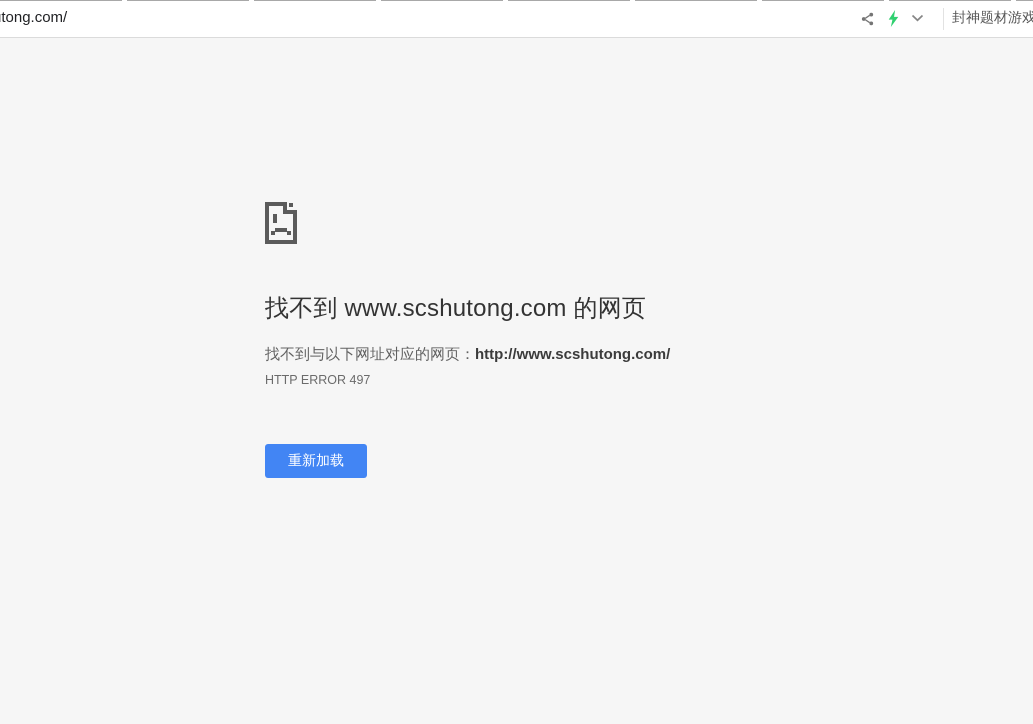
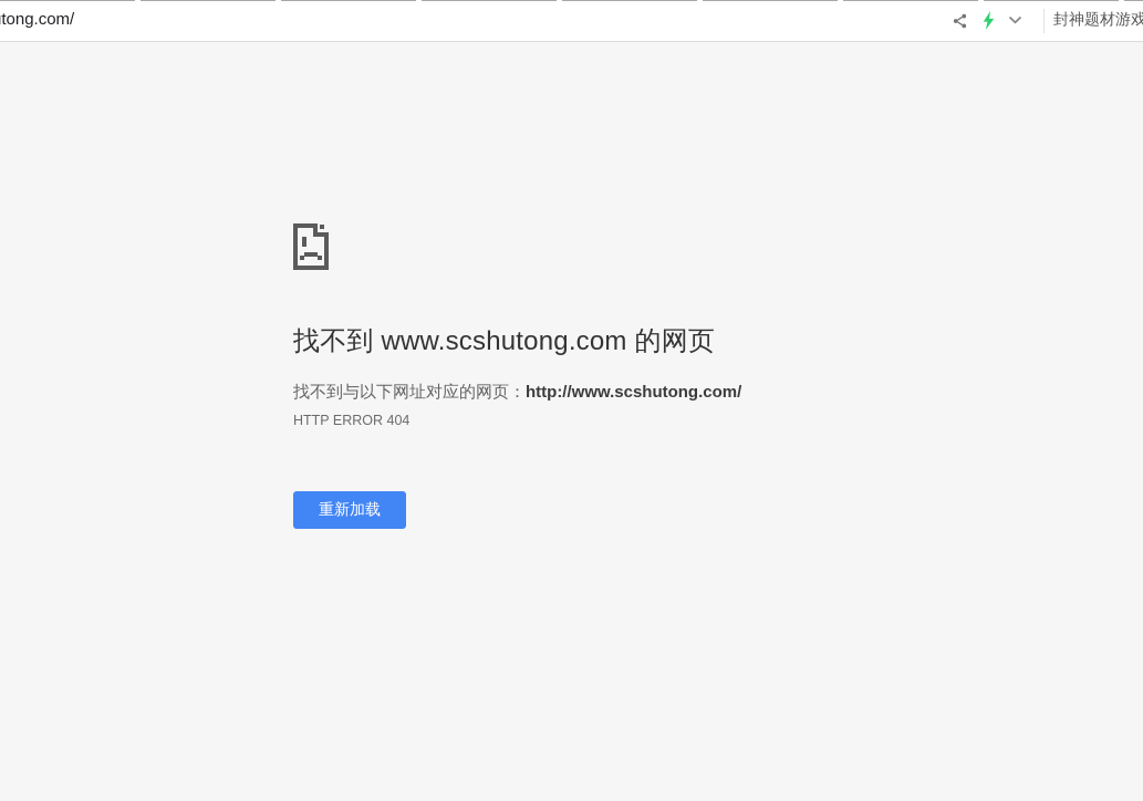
  tong.com/
  封神题材游戏
  找不到 www.scshutong.com 的网页
  找不到与以下网址对应的网页：http://www.scshutong.com/
- HTTP ERROR 497
+ HTTP ERROR 404
  重新加载
